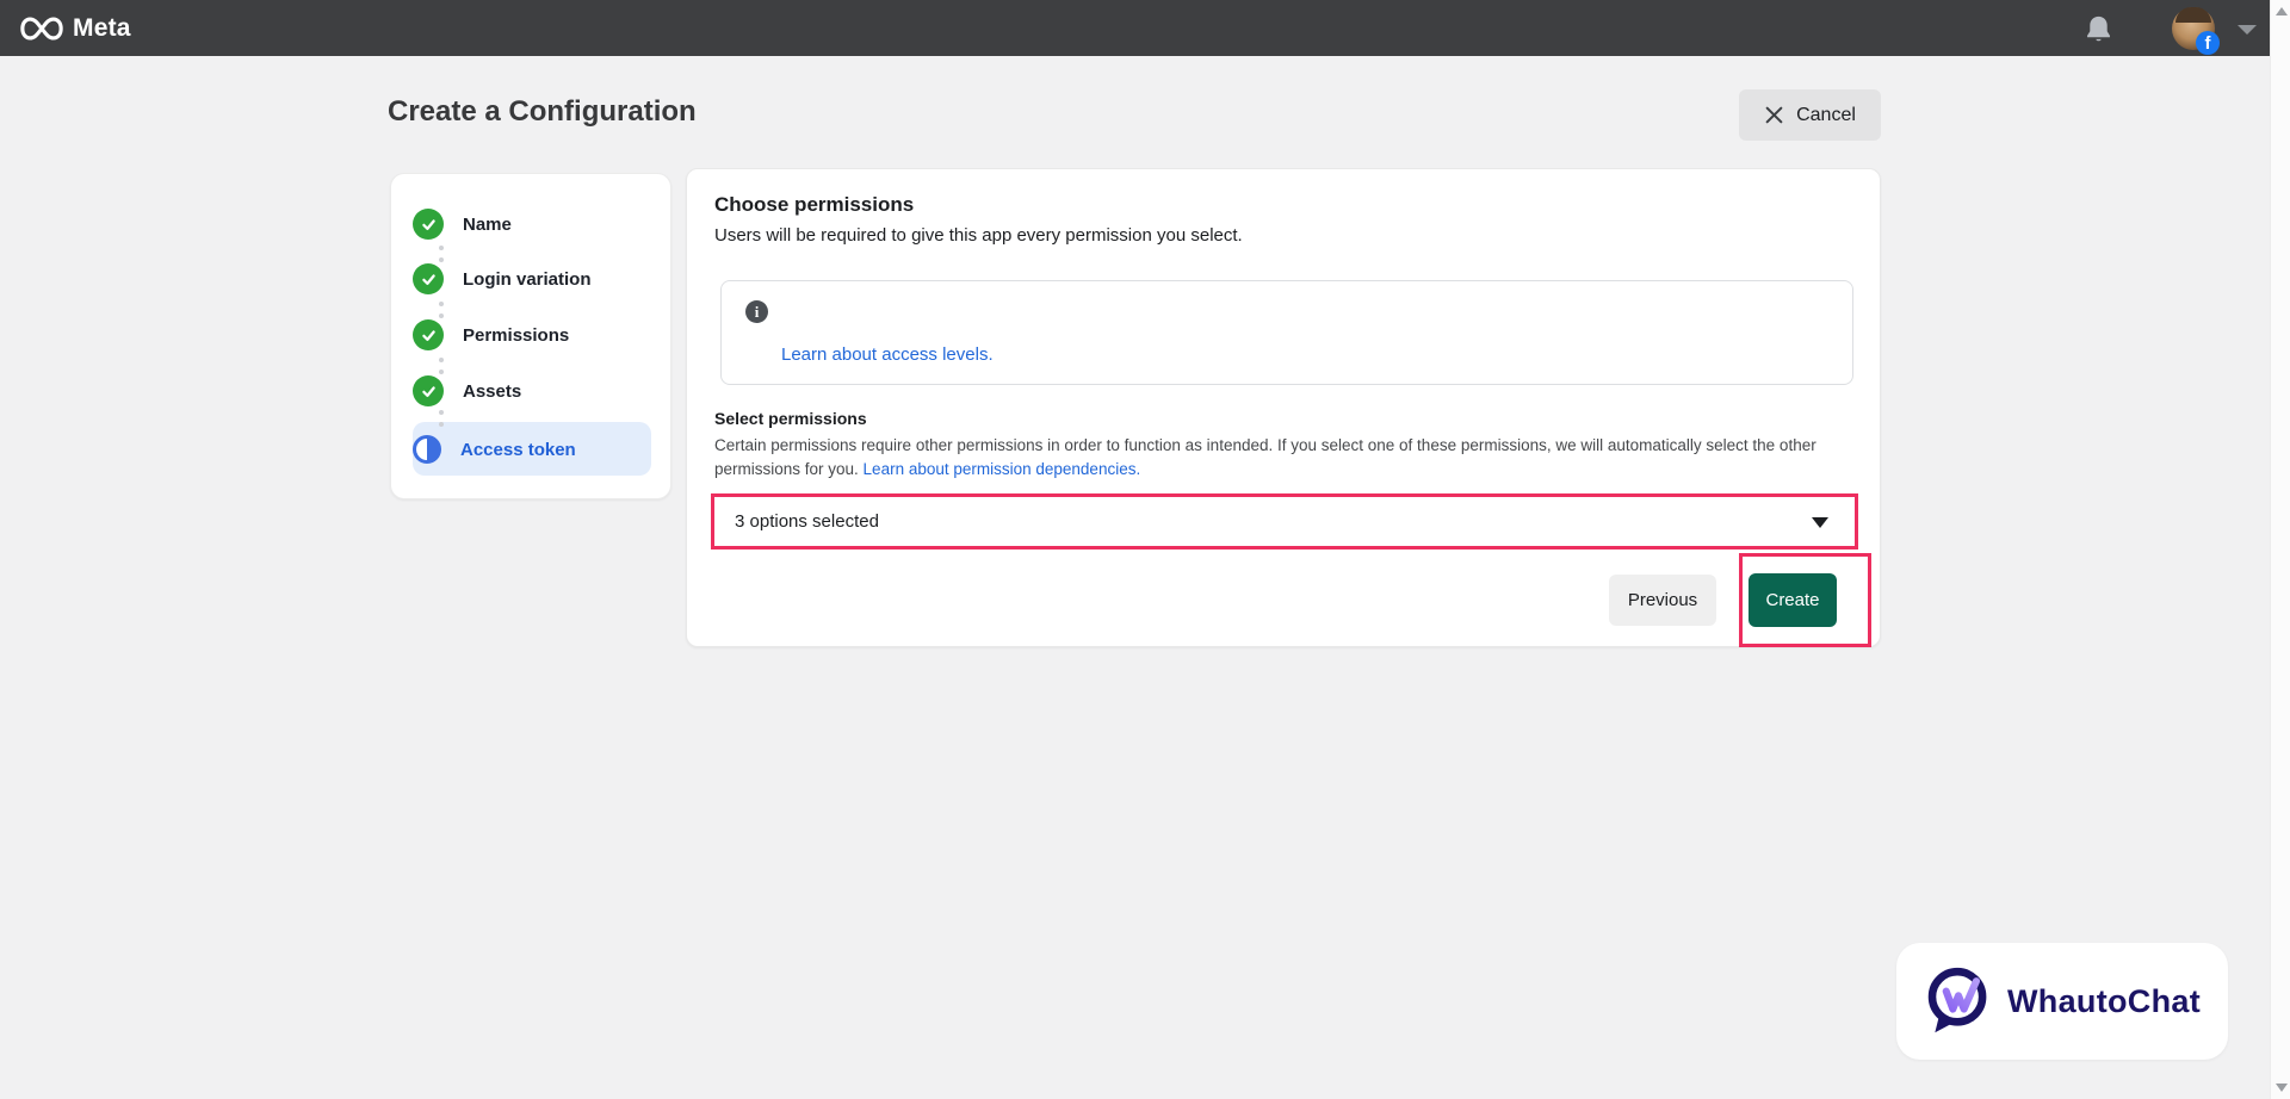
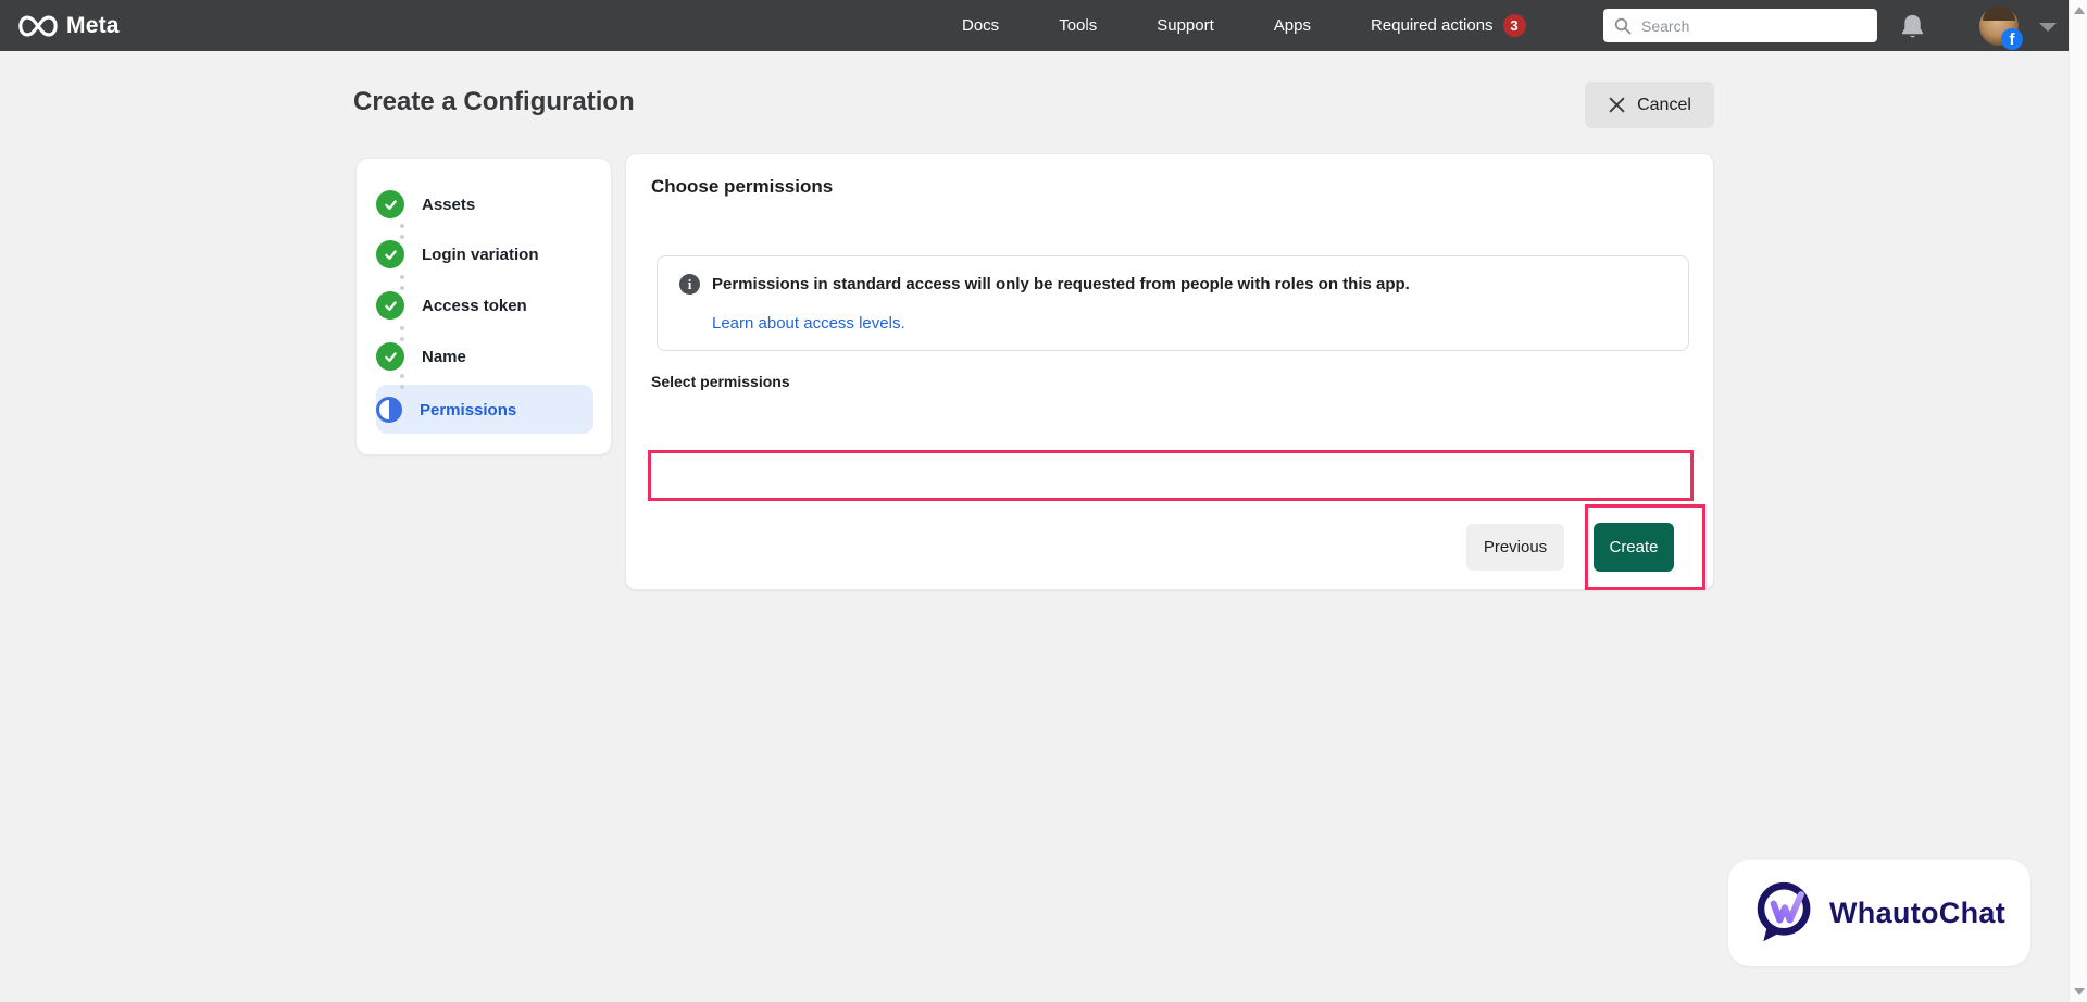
  Meta
+ Docs
+ Tools
+ Support
+ Apps
+ Required actions
+ 3
+ Search
  f
  Create a Configuration
  Cancel
- Name
+ Assets
  Login variation
- Permissions
+ Access token
- Assets
+ Name
- Access token
+ Permissions
  Choose permissions
- Users will be required to give this app every permission you select.
  i
+ Permissions in standard access will only be requested from people with roles on this app.
  Learn about access levels.
  Select permissions
- Certain permissions require other permissions in order to function as intended. If you select one of these permissions, we will automatically select the other permissions for you. Learn about permission dependencies.
- 3 options selected
  Previous
  Create
  WhautoChat
